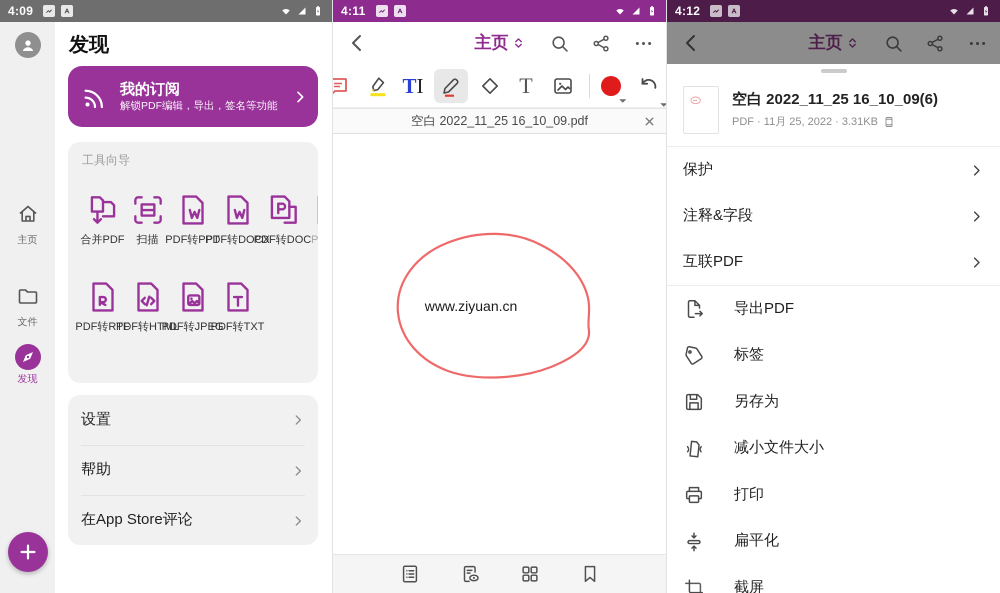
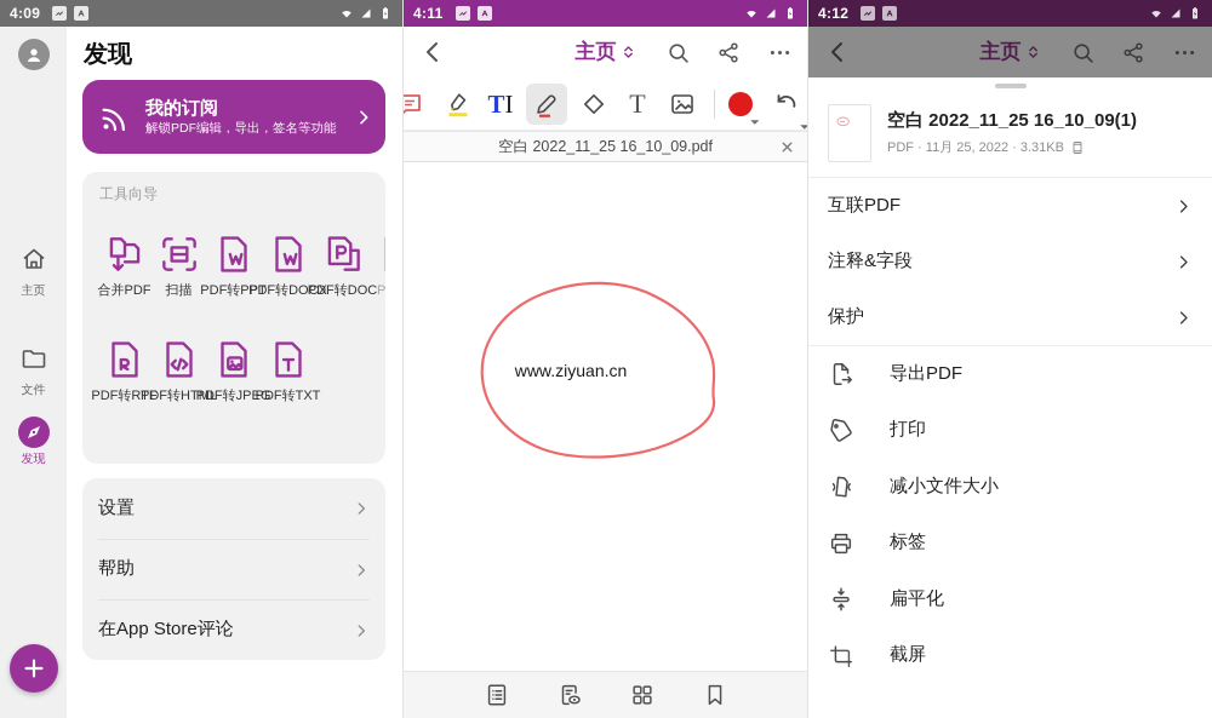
  4:09
  主页
  文件
  发现
  发现
  我的订阅
  解锁PDF编辑，导出，签名等功能
  工具向导
  合并PDF
  扫描
  PDF转PPT
  PDF转DOCX
  PDF转DOC
  PDF转RTF
  PDF转HTML
  PDF转JPEG
  PDF转TXT
  设置
  帮助
  在App Store评论
  4:11
  主页
  TI
  T
  空白 2022_11_25 16_10_09.pdf
  www.ziyuan.cn
  4:12
  主页
- 空白 2022_11_25 16_10_09(6)
+ 空白 2022_11_25 16_10_09(1)
  PDF · 11月 25, 2022 · 3.31KB
- 保护
+ 互联PDF
  注释&字段
- 互联PDF
+ 保护
  导出PDF
- 标签
+ 打印
- 另存为
  减小文件大小
- 打印
+ 标签
  扁平化
  截屏
